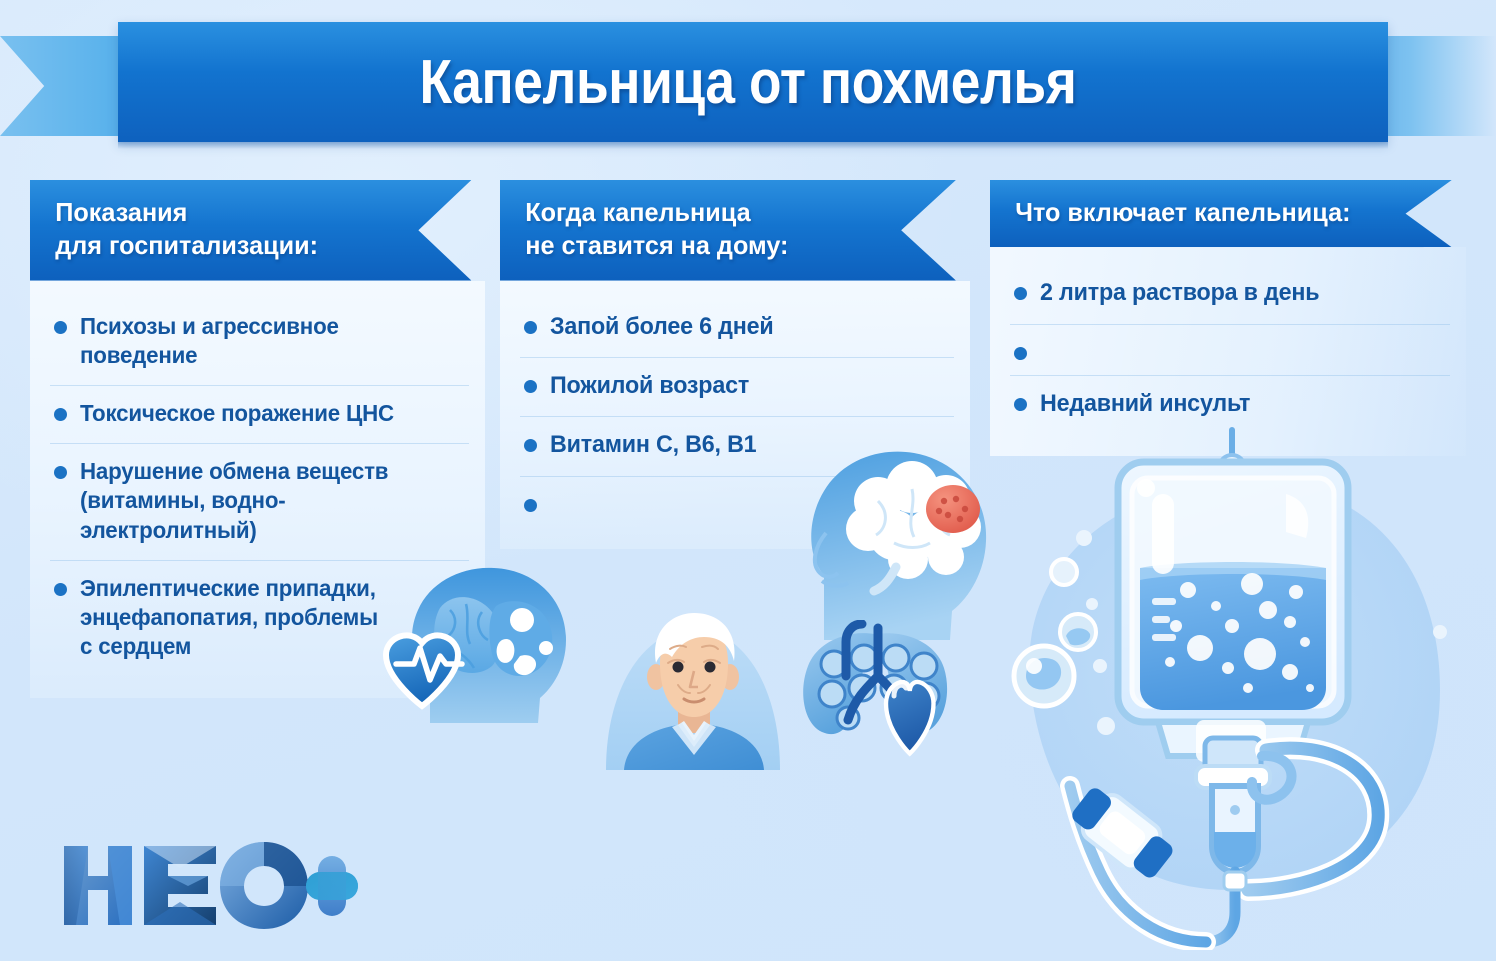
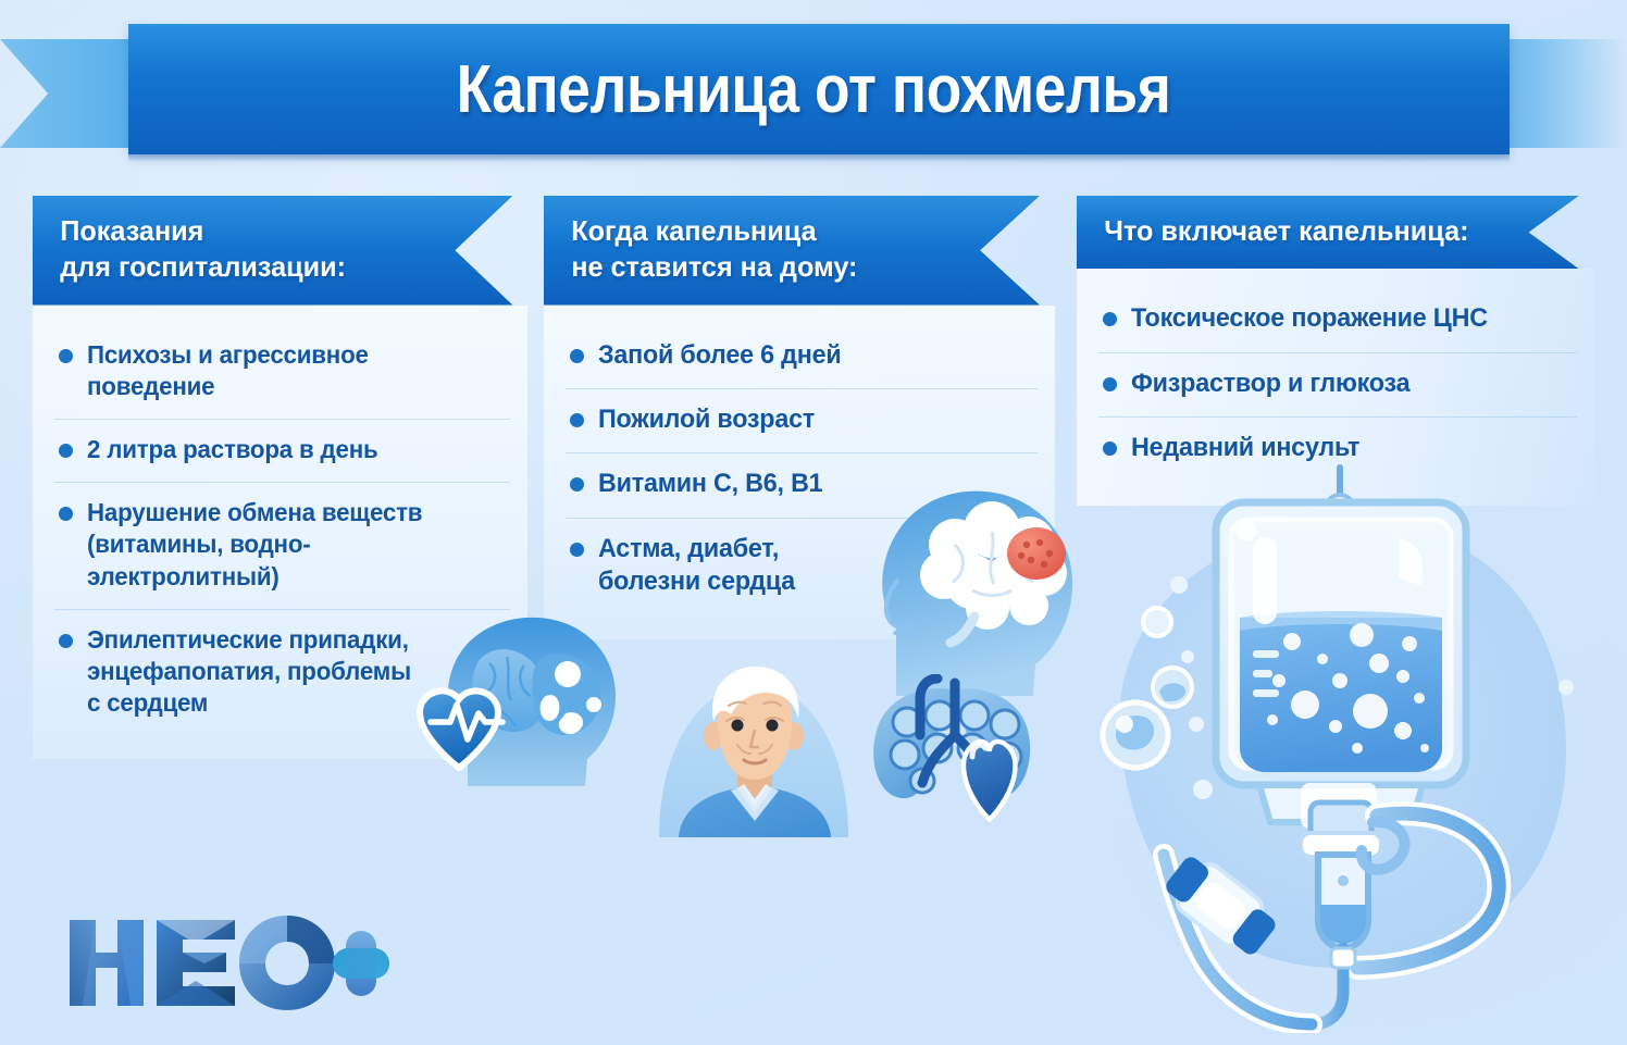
  Капельница от похмелья
  Показания
  для госпитализации:
  Психозы и агрессивное
  поведение
- Токсическое поражение ЦНС
+ 2 литра раствора в день
  Нарушение обмена веществ
  (витамины, водно-электролитный)
  Эпилептические припадки,
  энцефапопатия, проблемы
  с сердцем
  Когда капельница
  не ставится на дому:
  Запой более 6 дней
  Пожилой возраст
  Витамин С, В6, В1
+ Астма, диабет,
+ болезни сердца
  Что включает капельница:
- 2 литра раствора в день
+ Токсическое поражение ЦНС
+ Физраствор и глюкоза
  Недавний инсульт
